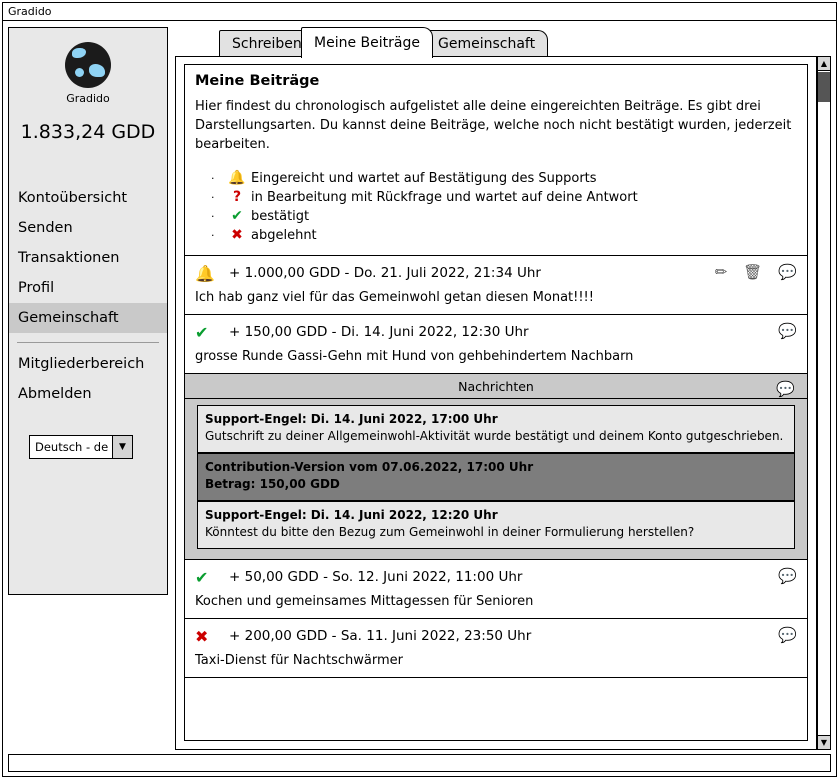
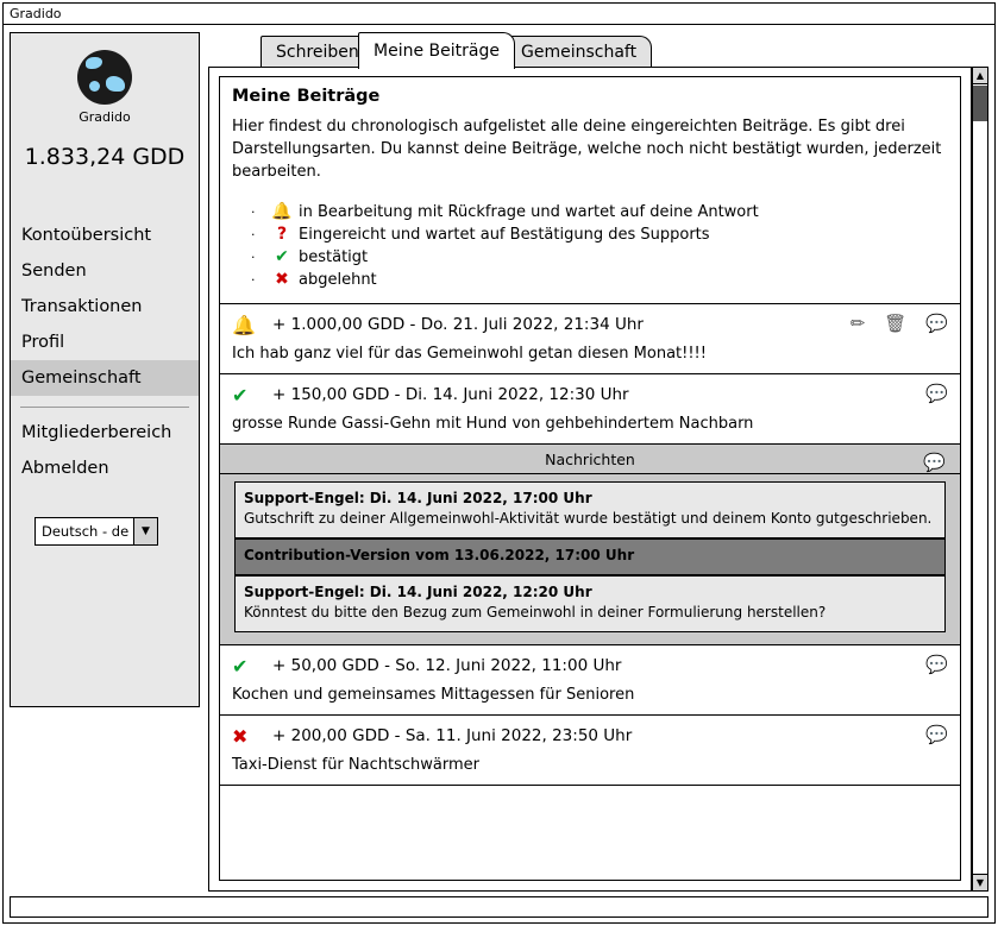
  Gradido
  Gradido
  1.833,24 GDD
  Kontoübersicht
  Senden
  Transaktionen
  Profil
  Gemeinschaft
  Mitgliederbereich
  Abmelden
  Deutsch - de
  ▼
  Schreiben
  Meine Beiträge
  Gemeinschaft
  Meine Beiträge
  Hier findest du chronologisch aufgelistet alle deine eingereichten Beiträge. Es gibt drei Darstellungsarten. Du kannst deine Beiträge, welche noch nicht bestätigt wurden, jederzeit bearbeiten.
  ·
  🔔
- Eingereicht und wartet auf Bestätigung des Supports
+ in Bearbeitung mit Rückfrage und wartet auf deine Antwort
  ·
  ?
- in Bearbeitung mit Rückfrage und wartet auf deine Antwort
+ Eingereicht und wartet auf Bestätigung des Supports
  ·
  ✔
  bestätigt
  ·
  ✖
  abgelehnt
  🔔
  + 1.000,00 GDD - Do. 21. Juli 2022, 21:34 Uhr
  ✏
  🗑
  💬
  Ich hab ganz viel für das Gemeinwohl getan diesen Monat!!!!
  ✔
  + 150,00 GDD - Di. 14. Juni 2022, 12:30 Uhr
  💬
  grosse Runde Gassi-Gehn mit Hund von gehbehindertem Nachbarn
  Nachrichten
  💬
  Support-Engel: Di. 14. Juni 2022, 17:00 Uhr
  Gutschrift zu deiner Allgemeinwohl-Aktivität wurde bestätigt und deinem Konto gutgeschrieben.
- Contribution-Version vom 07.06.2022, 17:00 Uhr
+ Contribution-Version vom 13.06.2022, 17:00 Uhr
- Betrag: 150,00 GDD
  Support-Engel: Di. 14. Juni 2022, 12:20 Uhr
  Könntest du bitte den Bezug zum Gemeinwohl in deiner Formulierung herstellen?
  ✔
  + 50,00 GDD - So. 12. Juni 2022, 11:00 Uhr
  💬
  Kochen und gemeinsames Mittagessen für Senioren
  ✖
  + 200,00 GDD - Sa. 11. Juni 2022, 23:50 Uhr
  💬
  Taxi-Dienst für Nachtschwärmer
  ▲
  ▼
